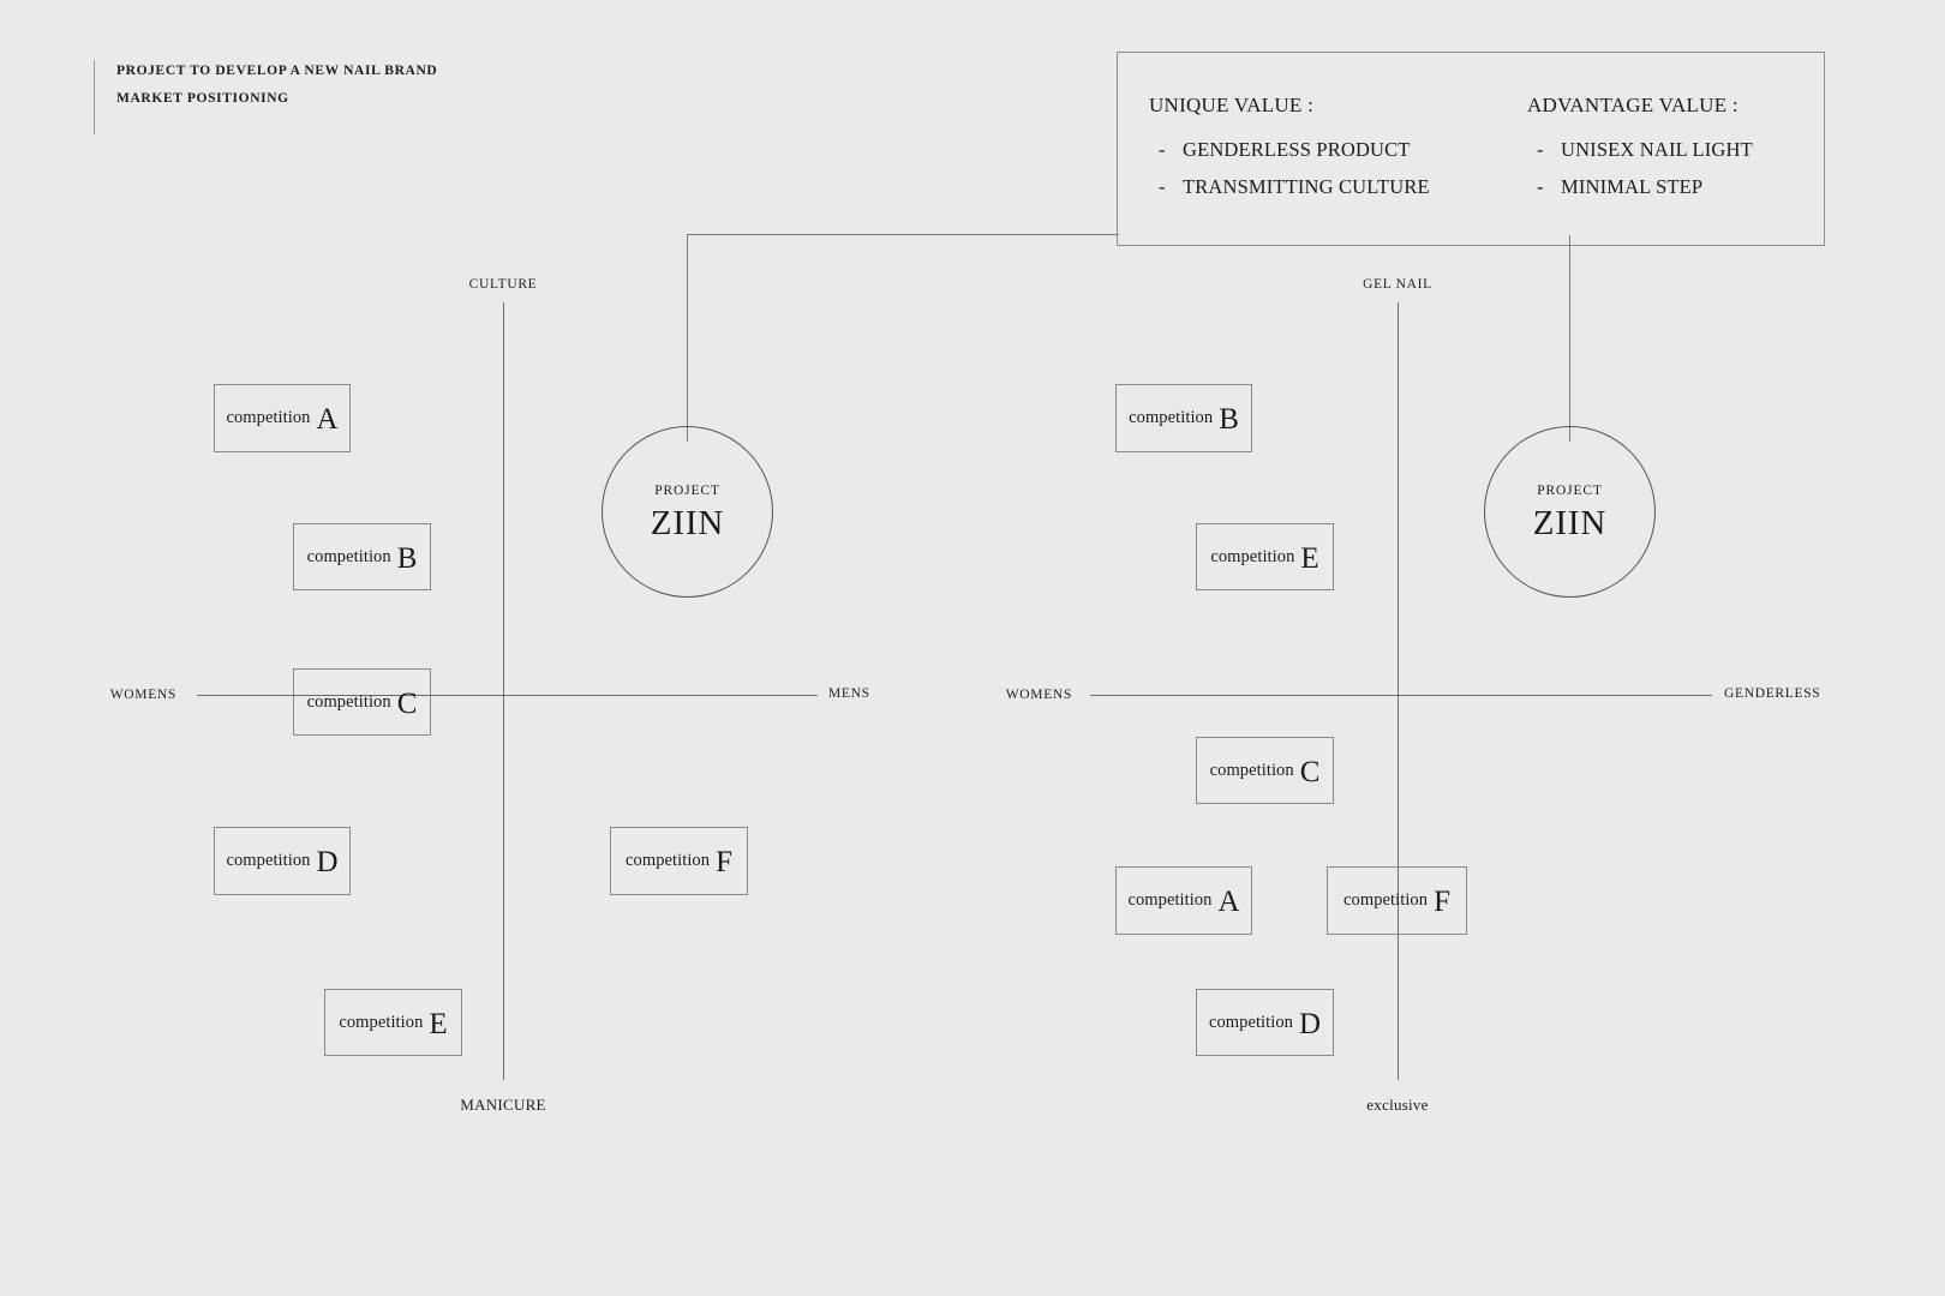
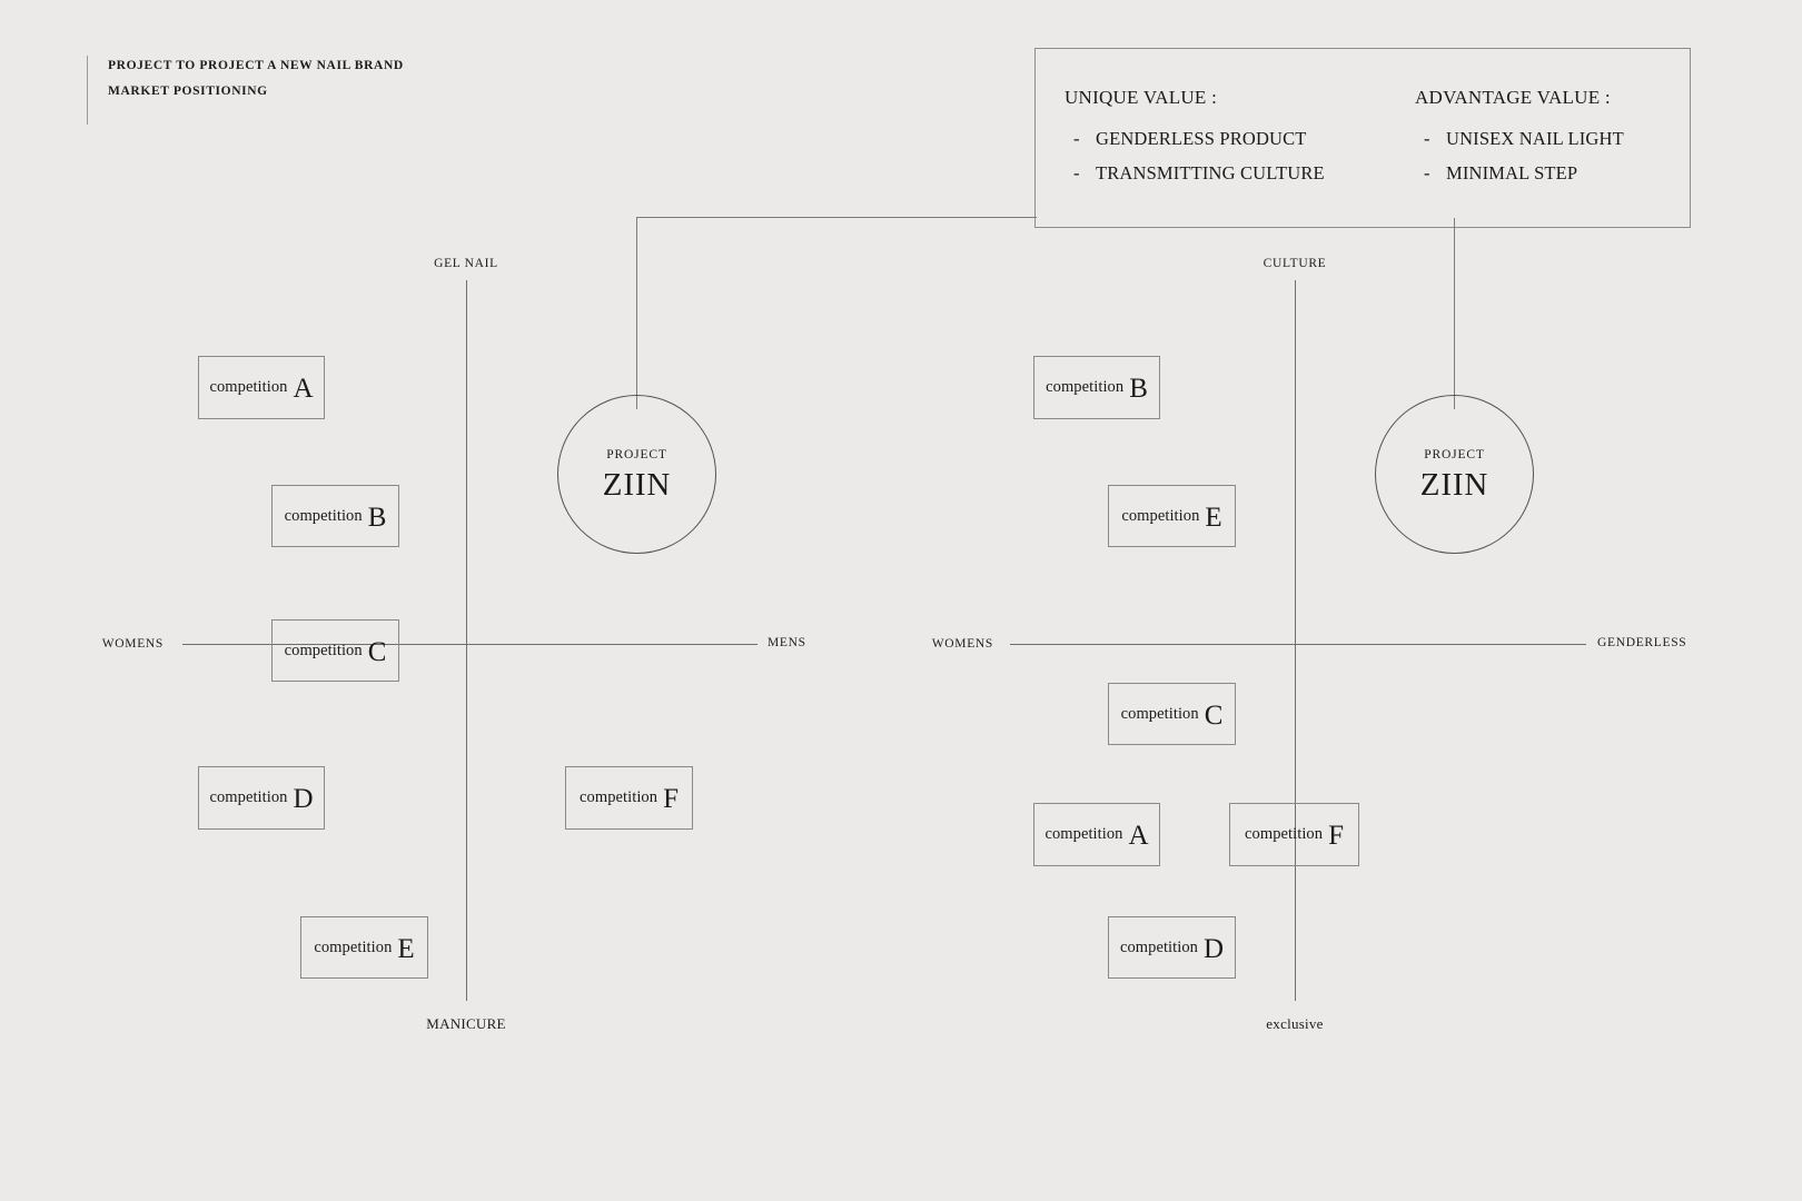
- PROJECT TO DEVELOP A NEW NAIL BRAND
+ PROJECT TO PROJECT A NEW NAIL BRAND
  MARKET POSITIONING
  UNIQUE VALUE :
  -
  GENDERLESS PRODUCT
  -
  TRANSMITTING CULTURE
  ADVANTAGE VALUE :
  -
  UNISEX NAIL LIGHT
  -
  MINIMAL STEP
- CULTURE
+ GEL NAIL
  MANICURE
  WOMENS
  MENS
  competition
  A
  competition
  B
  competition
  C
  competition
  D
  competition
  E
  competition
  F
  PROJECT
  ZIIN
- GEL NAIL
+ CULTURE
  exclusive
  WOMENS
  GENDERLESS
  competition
  B
  competition
  E
  competition
  C
  competition
  A
  competition
  F
  competition
  D
  PROJECT
  ZIIN
